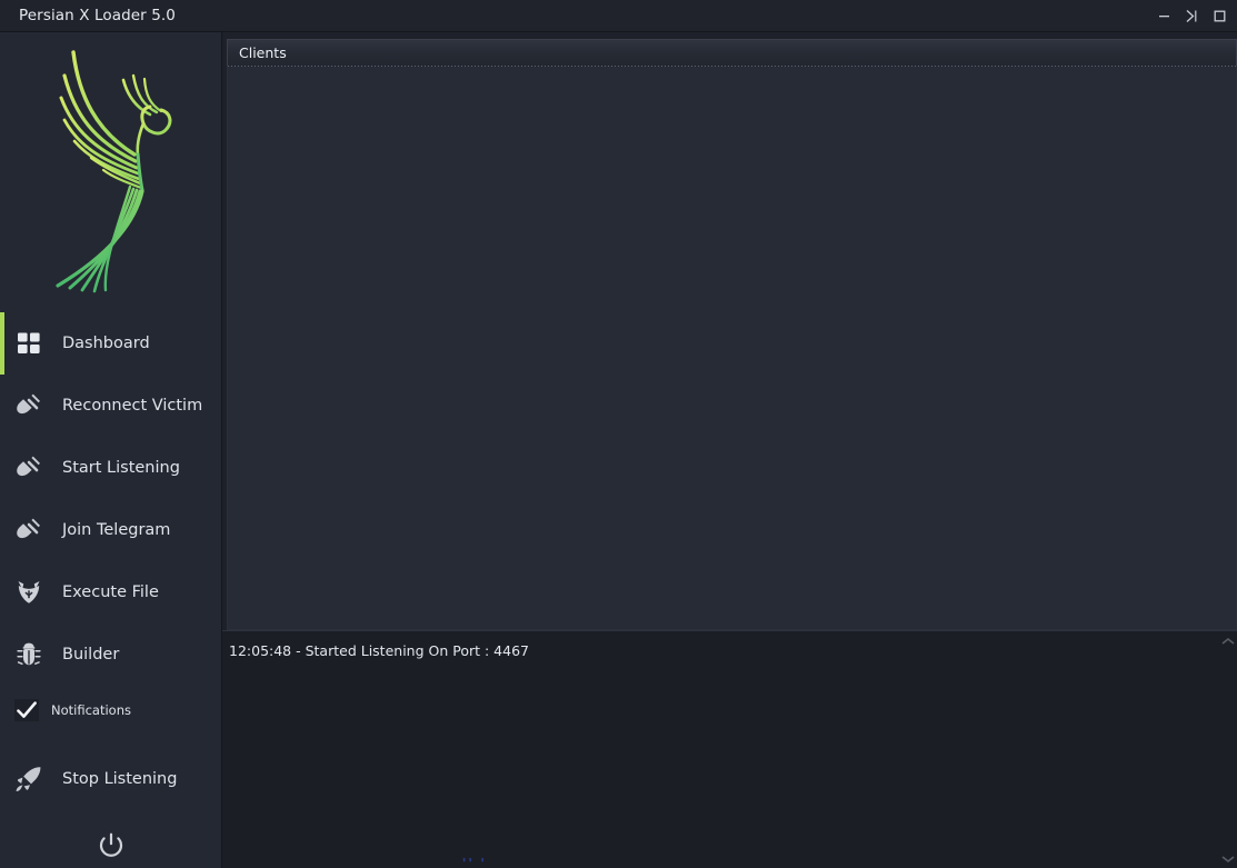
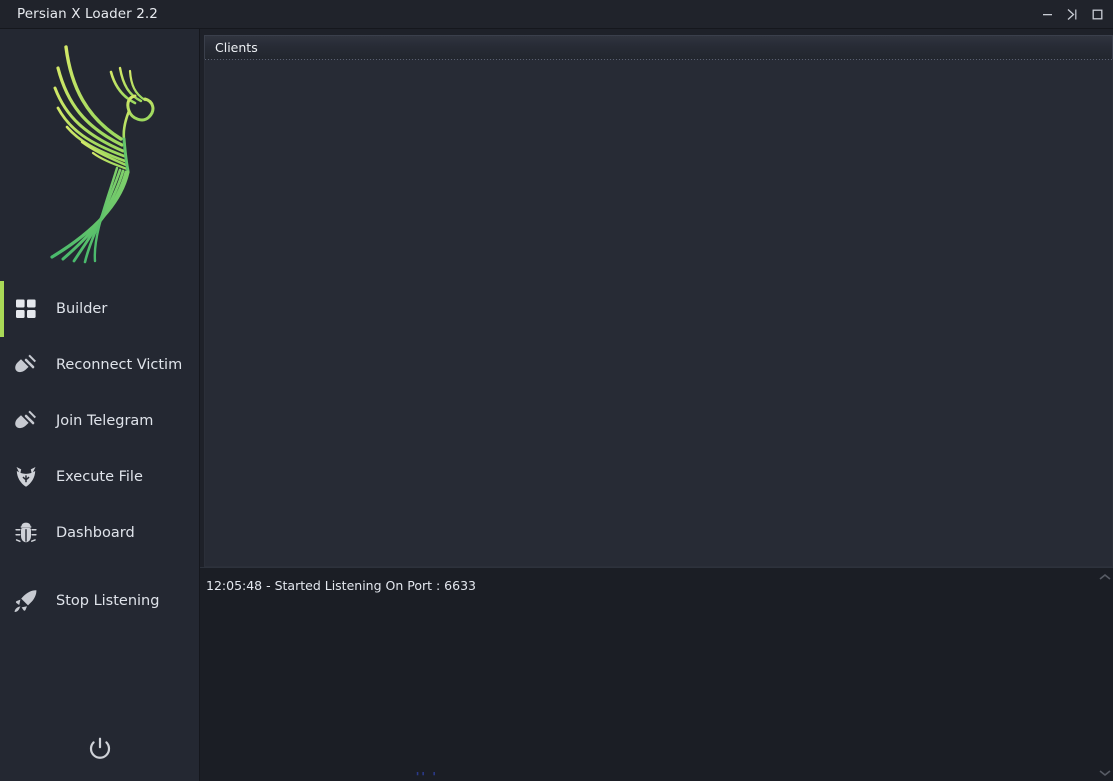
- Persian X Loader 5.0
+ Persian X Loader 2.2
- Dashboard
+ Builder
  Reconnect Victim
- Start Listening
  Join Telegram
  Execute File
- Builder
+ Dashboard
- Notifications
  Stop Listening
  Clients
- 12:05:48 - Started Listening On Port : 4467
+ 12:05:48 - Started Listening On Port : 6633
